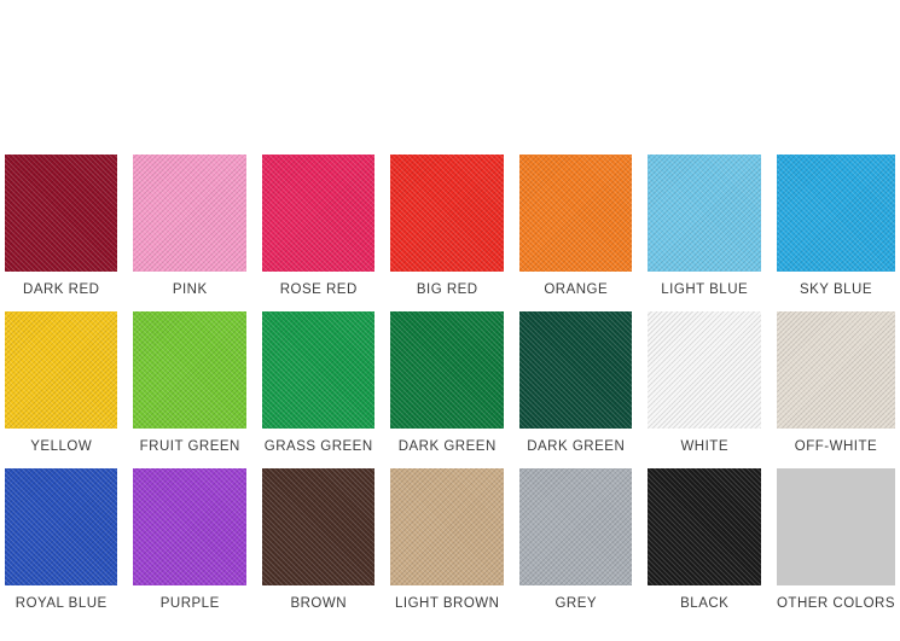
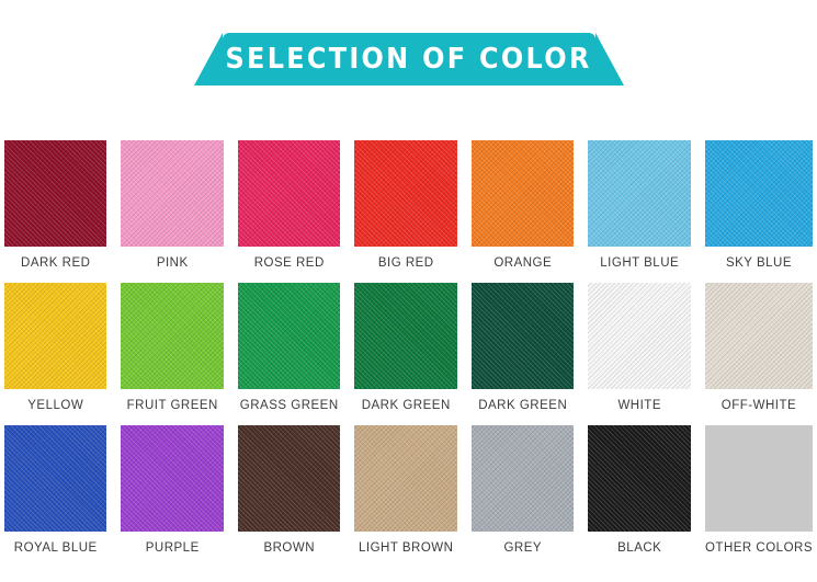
+ SELECTION OF COLOR
  DARK RED
  PINK
  ROSE RED
  BIG RED
  ORANGE
  LIGHT BLUE
  SKY BLUE
  YELLOW
  FRUIT GREEN
  GRASS GREEN
  DARK GREEN
  DARK GREEN
  WHITE
  OFF-WHITE
  ROYAL BLUE
  PURPLE
  BROWN
  LIGHT BROWN
  GREY
  BLACK
  OTHER COLORS
